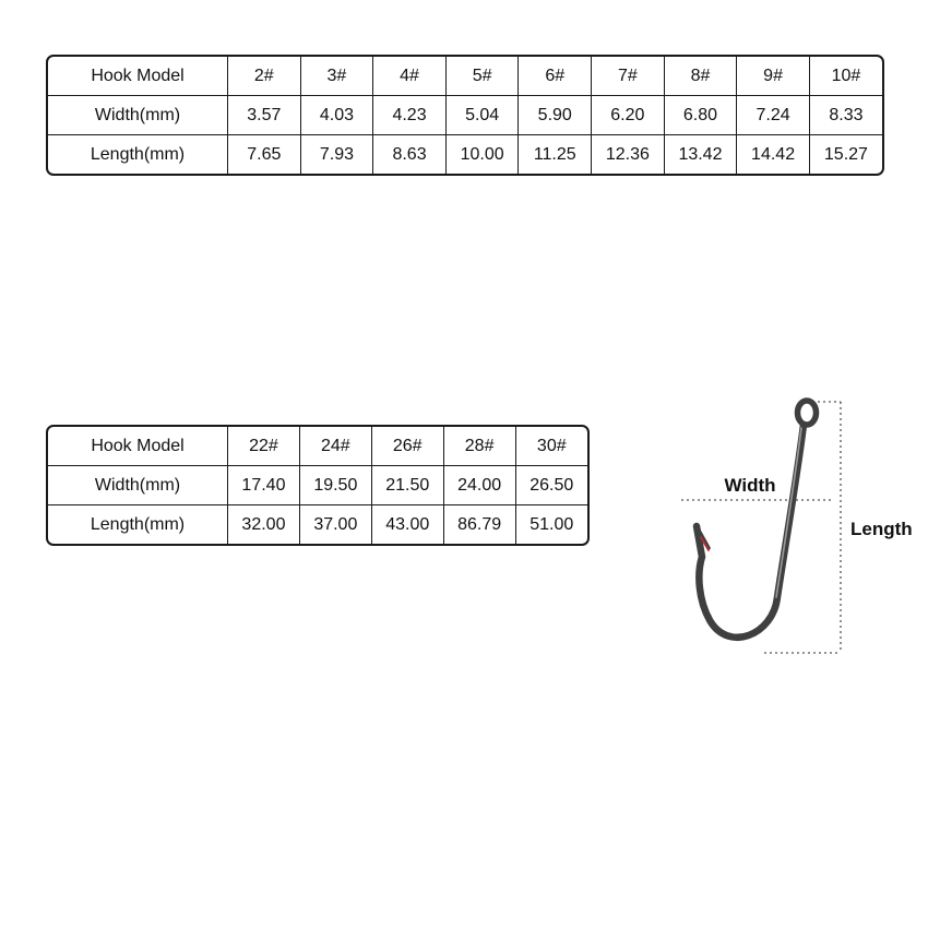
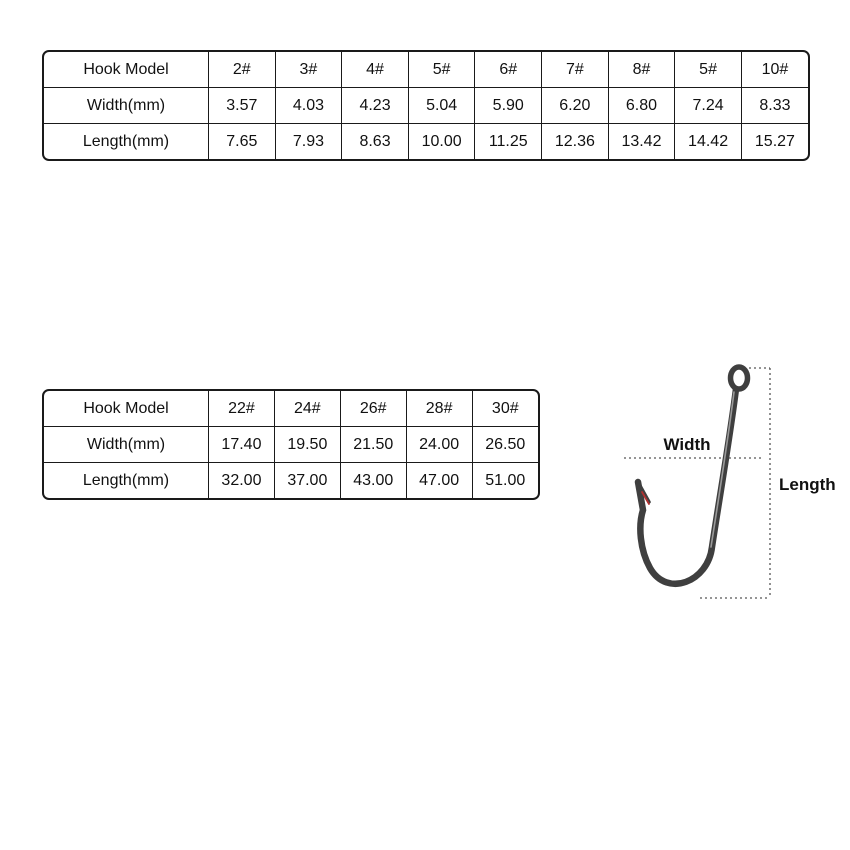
- Hook Model	2#	3#	4#	5#	6#	7#	8#	9#	10#
+ Hook Model	2#	3#	4#	5#	6#	7#	8#	5#	10#
  Width(mm)	3.57	4.03	4.23	5.04	5.90	6.20	6.80	7.24	8.33
  Length(mm)	7.65	7.93	8.63	10.00	11.25	12.36	13.42	14.42	15.27
  Hook Model	22#	24#	26#	28#	30#
  Width(mm)	17.40	19.50	21.50	24.00	26.50
- Length(mm)	32.00	37.00	43.00	86.79	51.00
+ Length(mm)	32.00	37.00	43.00	47.00	51.00
  Width
  Length
